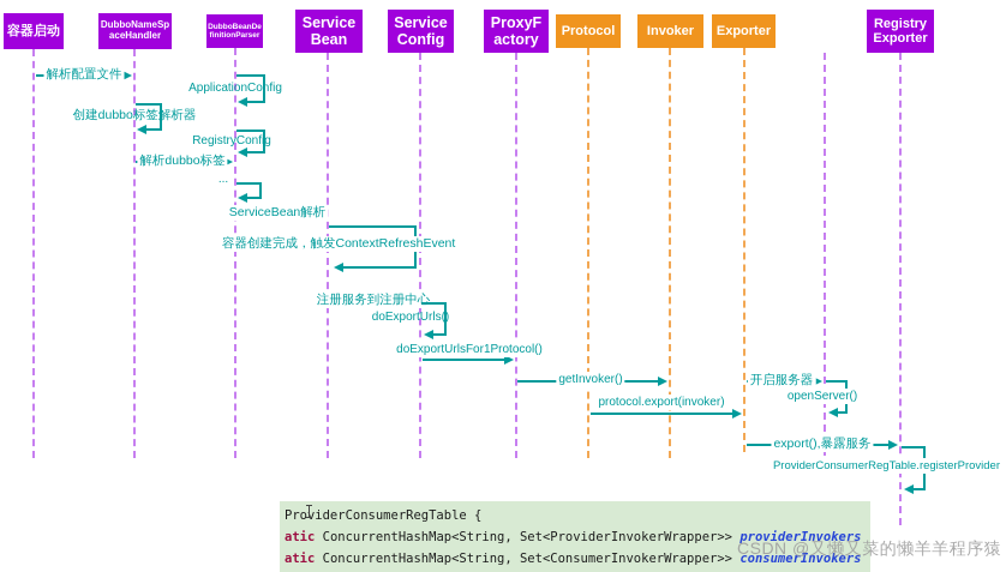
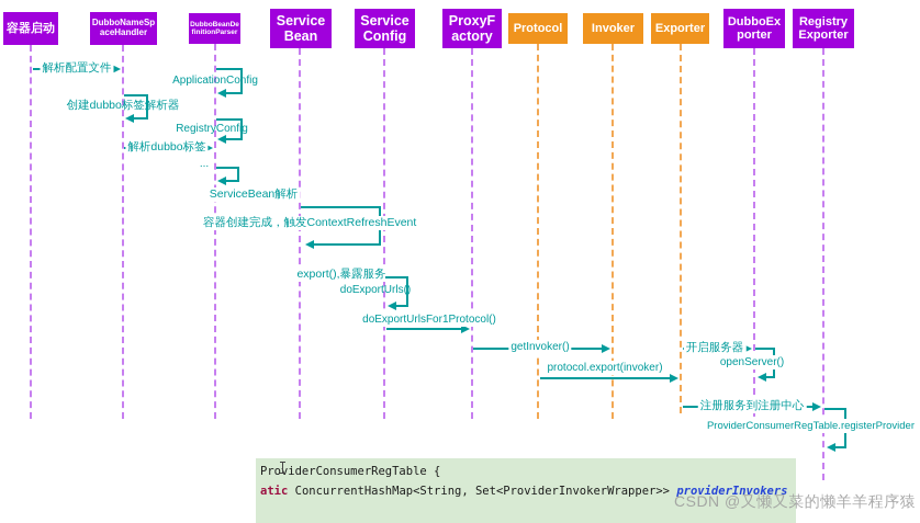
  容器启动
  DubboNameSp
  aceHandler
  Service
  Bean
  Service
  Config
  ProxyF
  actory
  Protocol
  Invoker
  Exporter
+ DubboEx
+ porter
  Registry
  Exporter
  解析配置文件
  ApplicationConfig
  创建dubbo标签解析器
  RegistryConfig
  解析dubbo标签
  ...
  ServiceBean解析
  容器创建完成，触发ContextRefreshEvent
- 注册服务到注册中心
+ export(),暴露服务
  doExportUrls()
  doExportUrlsFor1Protocol()
  getInvoker()
  开启服务器
  openServer()
  protocol.export(invoker)
- export(),暴露服务
+ 注册服务到注册中心
  ProviderConsumerRegTable.registerProvider
  ProviderConsumerRegTable {
  atic ConcurrentHashMap<String, Set<ProviderInvokerWrapper>> providerInvokers
- atic ConcurrentHashMap<String, Set<ConsumerInvokerWrapper>> consumerInvokers
  CSDN @又懒又菜的懒羊羊程序猿
